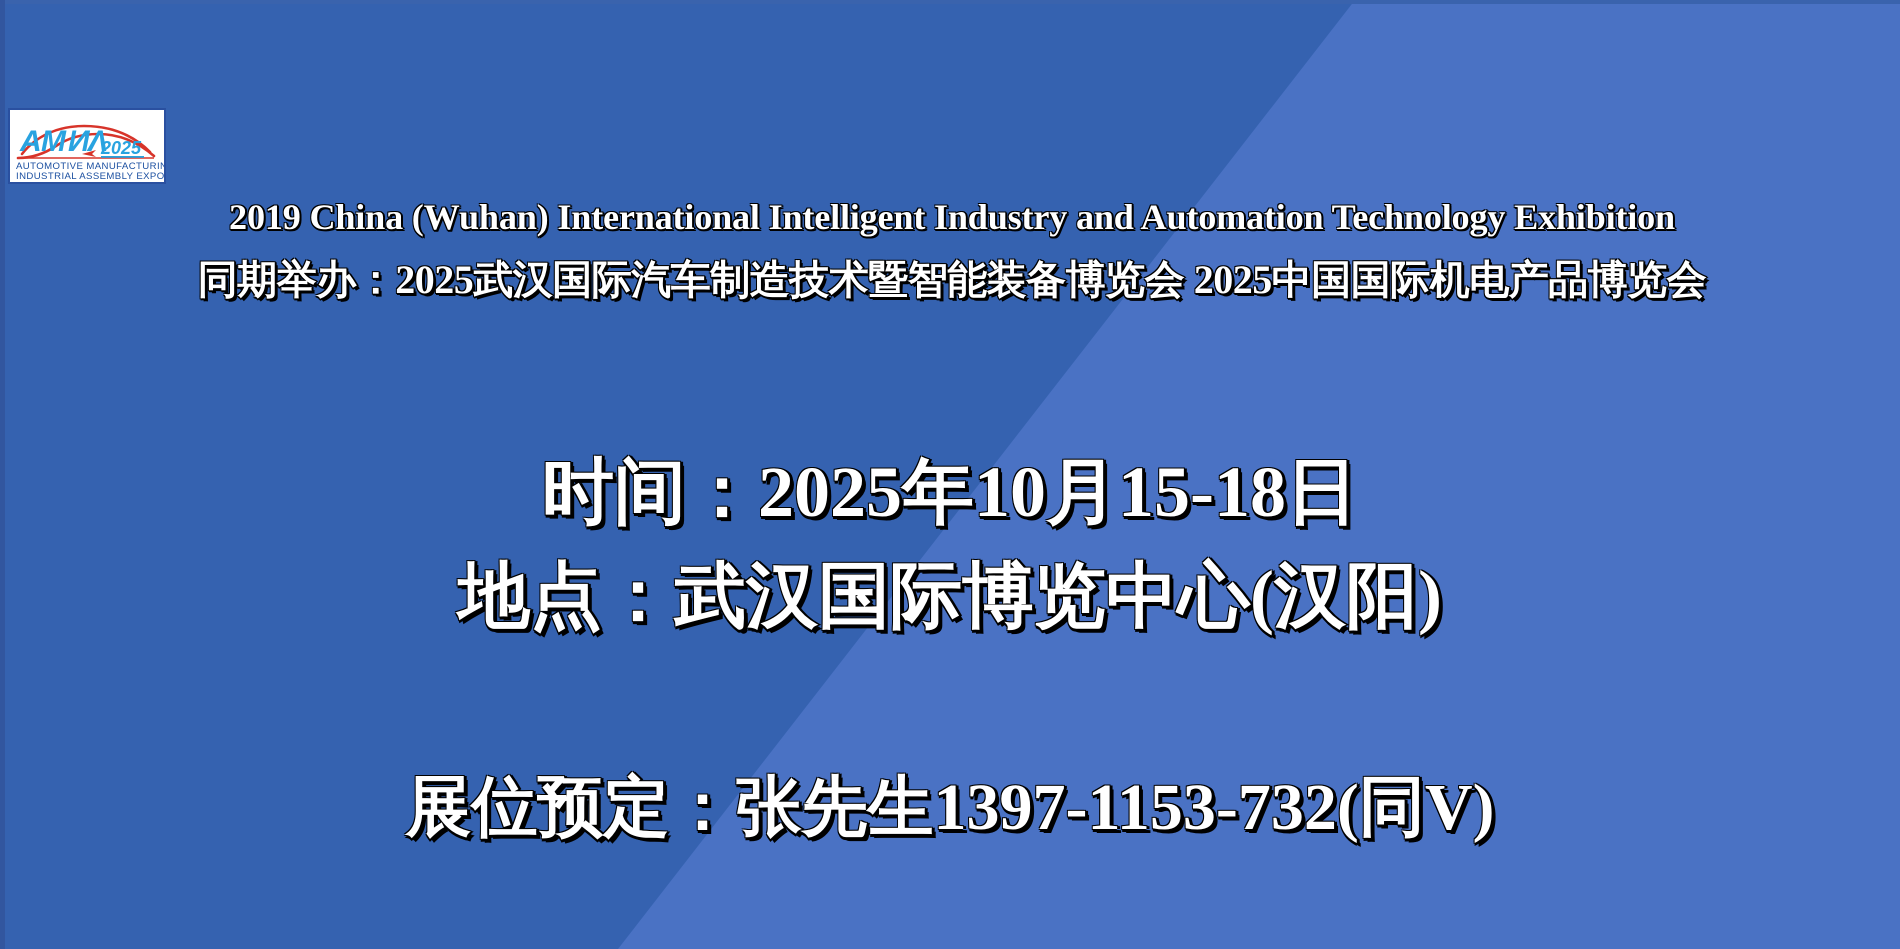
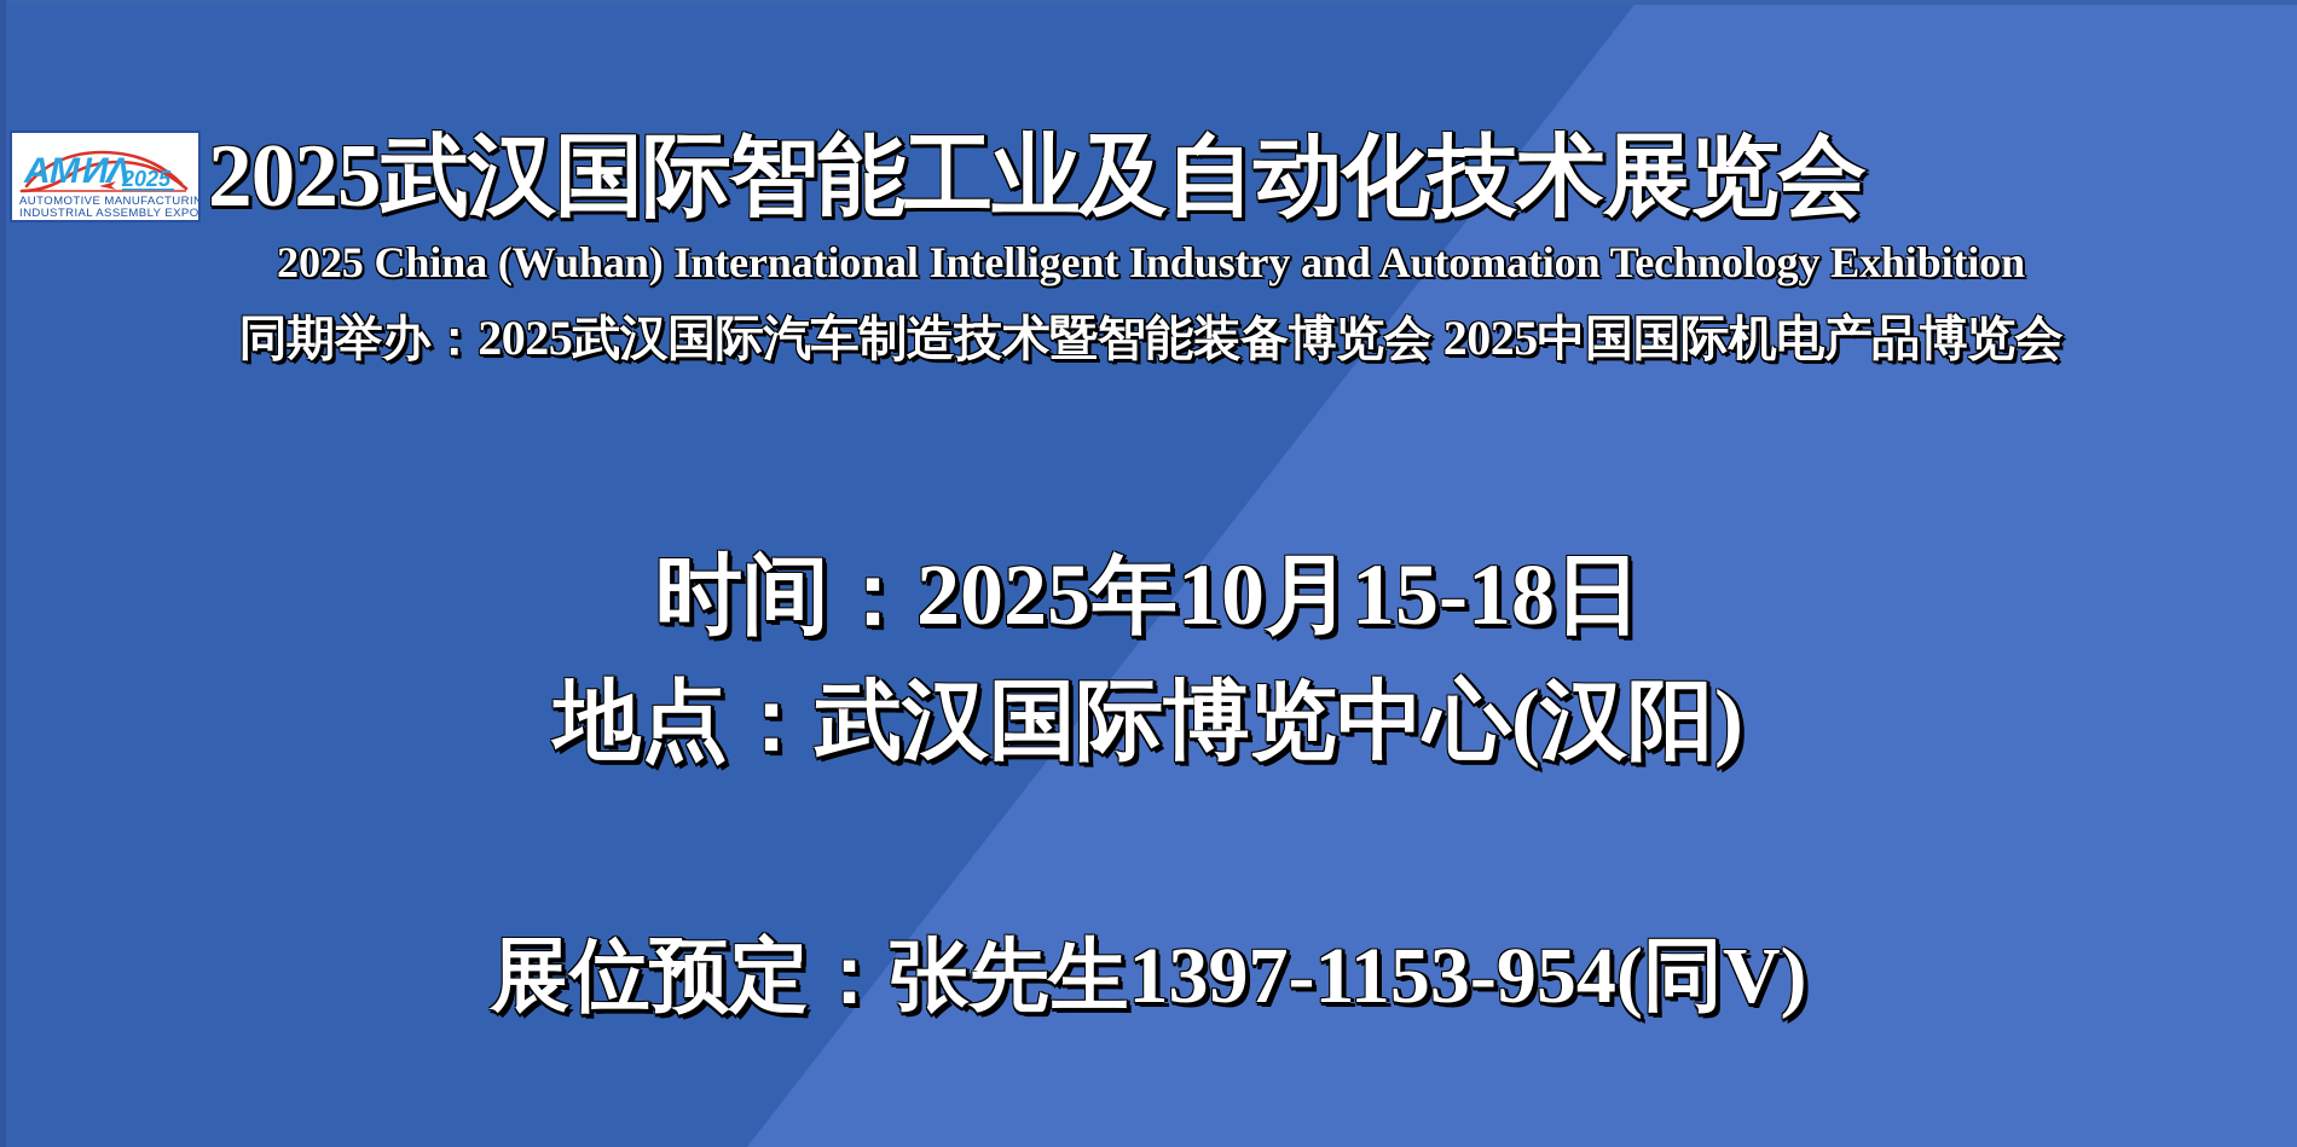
  A
  M
  И
  Λ
  2025
  AUTOMOTIVE MANUFACTURIN
  INDUSTRIAL ASSEMBLY EXPO
+ 2025武汉国际智能工业及自动化技术展览会
- 2019 China (Wuhan) International Intelligent Industry and Automation Technology Exhibition
+ 2025 China (Wuhan) International Intelligent Industry and Automation Technology Exhibition
  同期举办：2025武汉国际汽车制造技术暨智能装备博览会 2025中国国际机电产品博览会
  时间：2025年10月15-18日
  地点：武汉国际博览中心(汉阳)
- 展位预定：张先生1397-1153-732(同V)
+ 展位预定：张先生1397-1153-954(同V)
